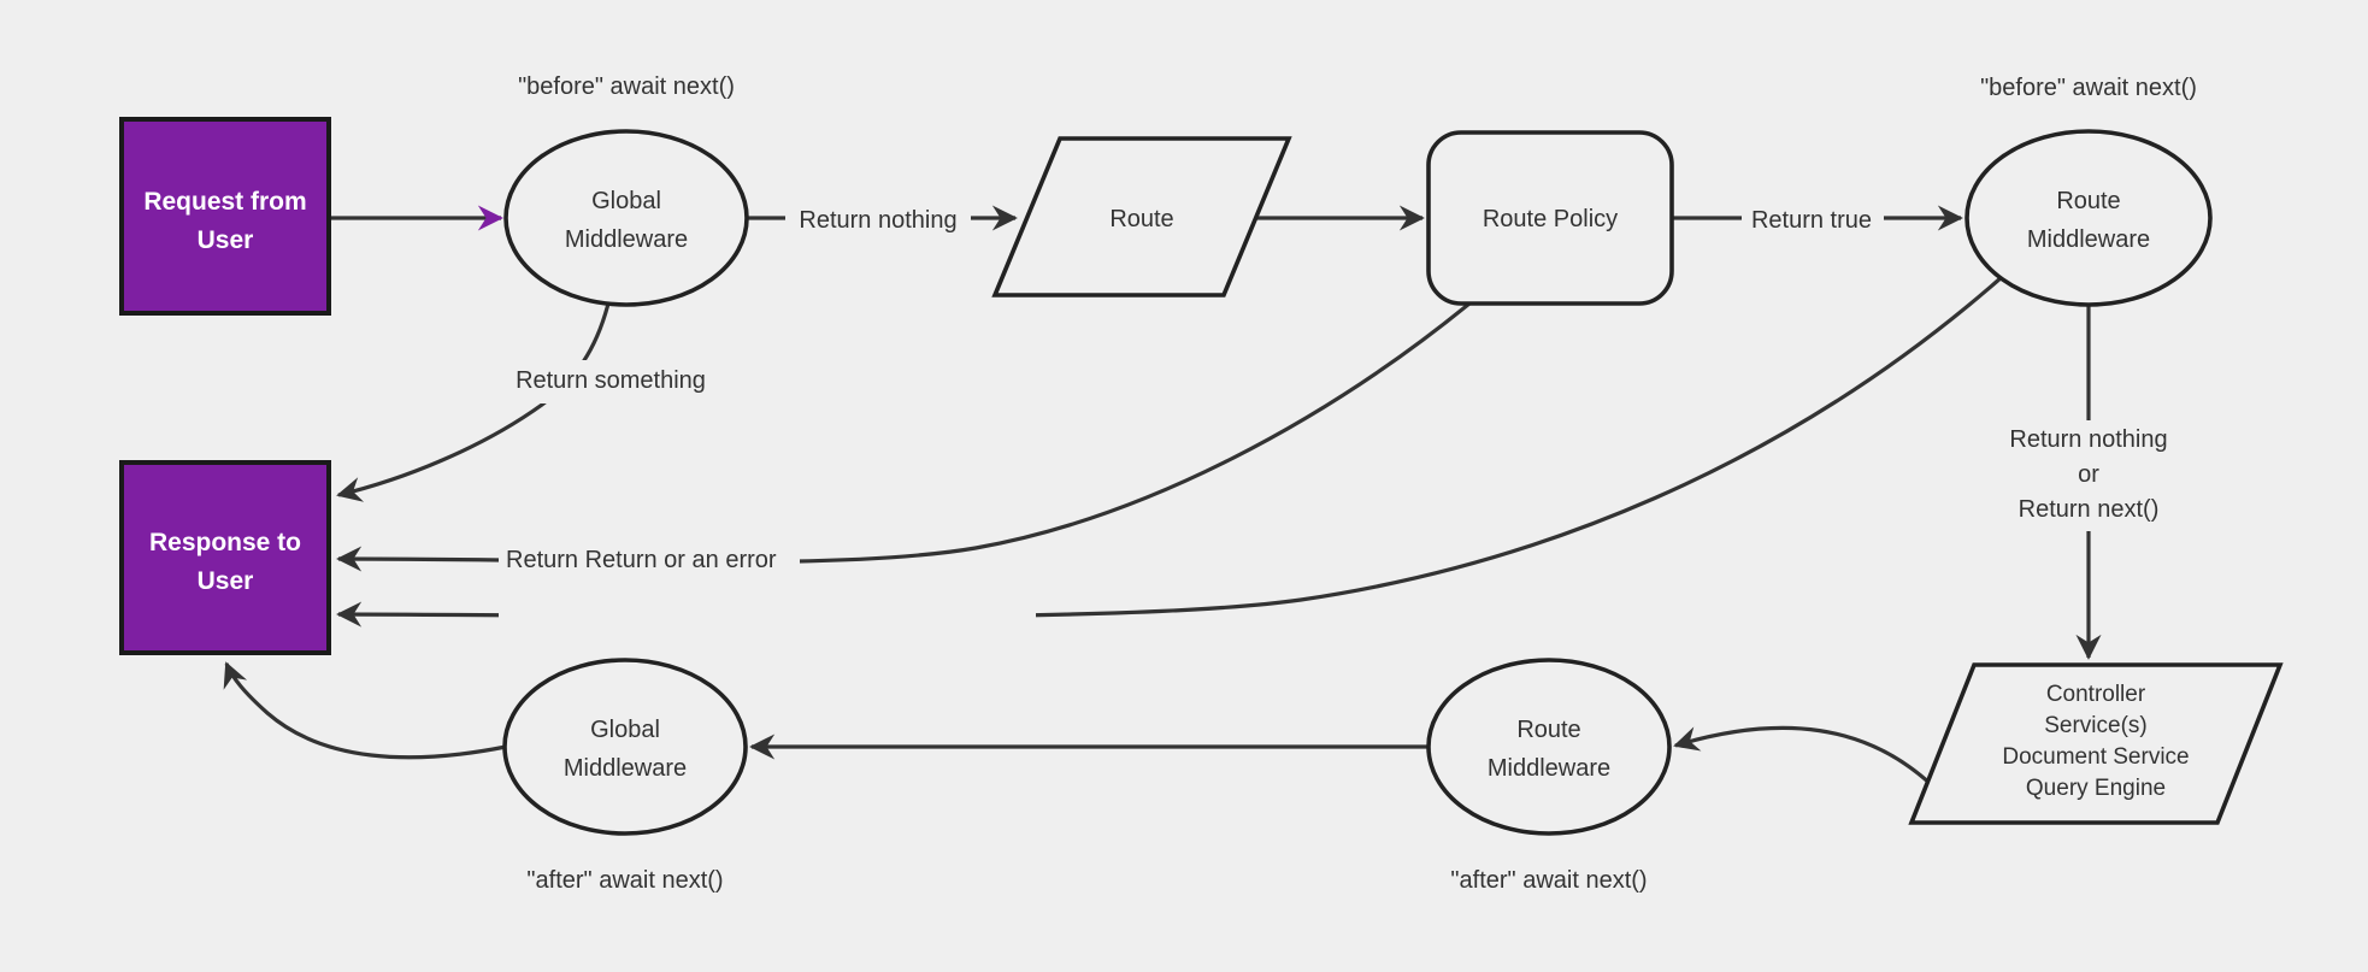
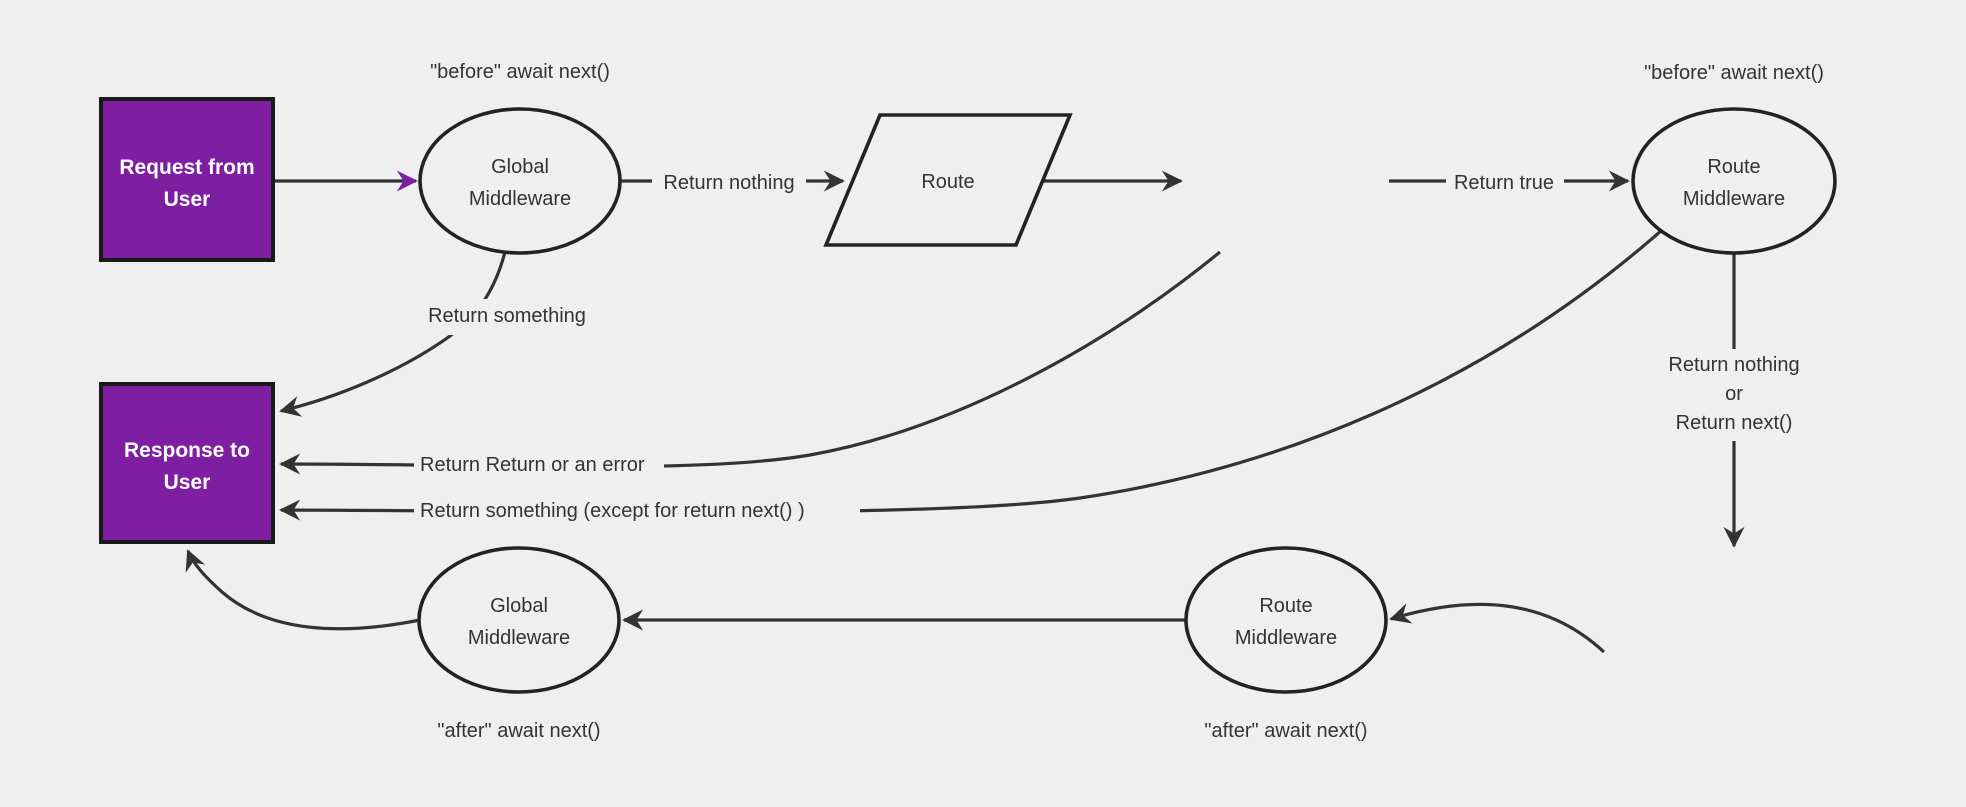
  Request from
  User
  Global
  Middleware
  Route
- Route Policy
  Route
  Middleware
- Controller
- Service(s)
- Document Service
- Query Engine
  Route
  Middleware
  Global
  Middleware
  Response to
  User
  "before" await next()
  "before" await next()
  Return nothing
  Return true
  Return something
  Return Return or an error
+ Return something (except for return next() )
  Return nothing
  or
  Return next()
  "after" await next()
  "after" await next()
